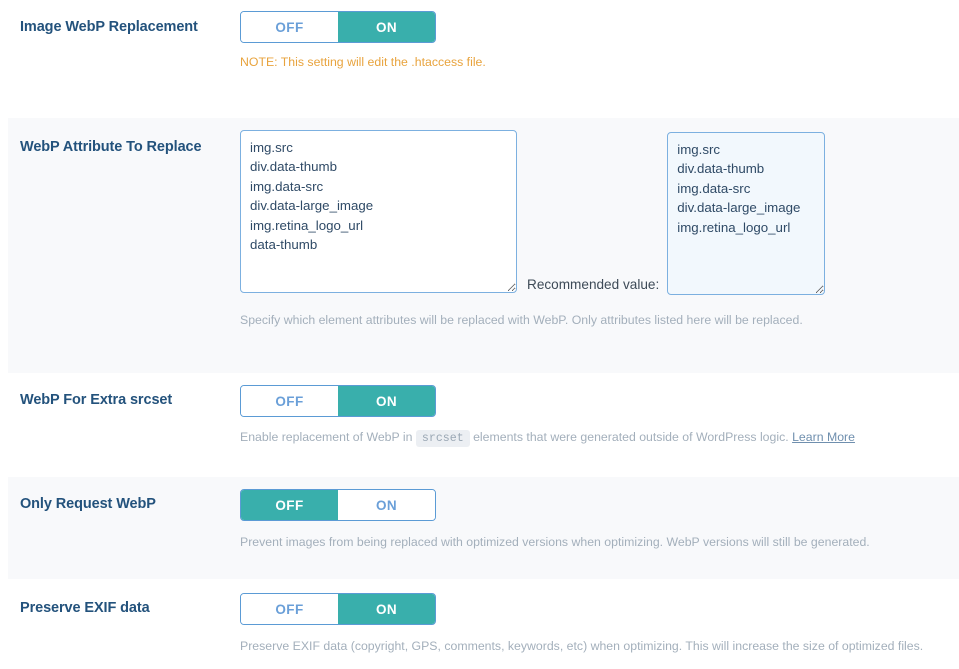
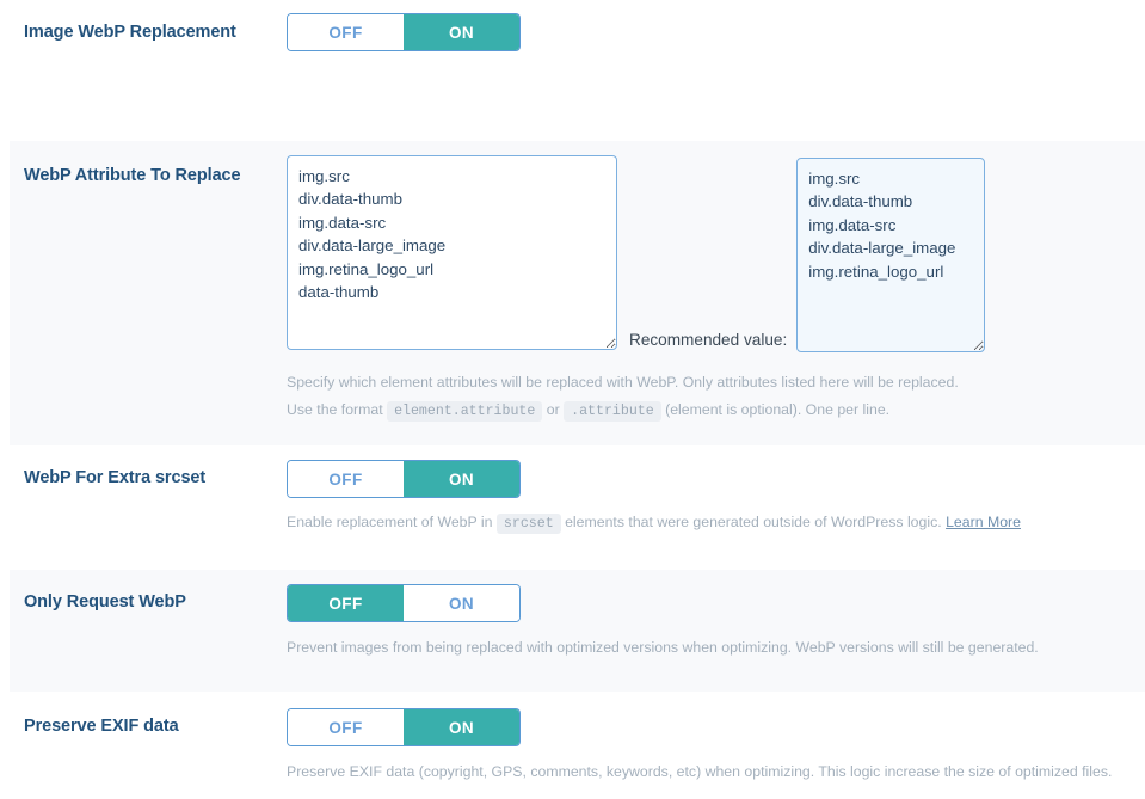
  Image WebP Replacement
  OFF
  ON
- NOTE: This setting will edit the .htaccess file.
  WebP Attribute To Replace
  img.src
  div.data-thumb
  img.data-src
  div.data-large_image
  img.retina_logo_url
  data-thumb
  Recommended value:
  img.src
  div.data-thumb
  img.data-src
  div.data-large_image
  img.retina_logo_url
  Specify which element attributes will be replaced with WebP. Only attributes listed here will be replaced.
+ Use the format element.attribute or .attribute (element is optional). One per line.
  WebP For Extra srcset
  OFF
  ON
  Enable replacement of WebP in srcset elements that were generated outside of WordPress logic. Learn More
  Only Request WebP
  OFF
  ON
  Prevent images from being replaced with optimized versions when optimizing. WebP versions will still be generated.
  Preserve EXIF data
  OFF
  ON
- Preserve EXIF data (copyright, GPS, comments, keywords, etc) when optimizing. This will increase the size of optimized files.
+ Preserve EXIF data (copyright, GPS, comments, keywords, etc) when optimizing. This logic increase the size of optimized files.
